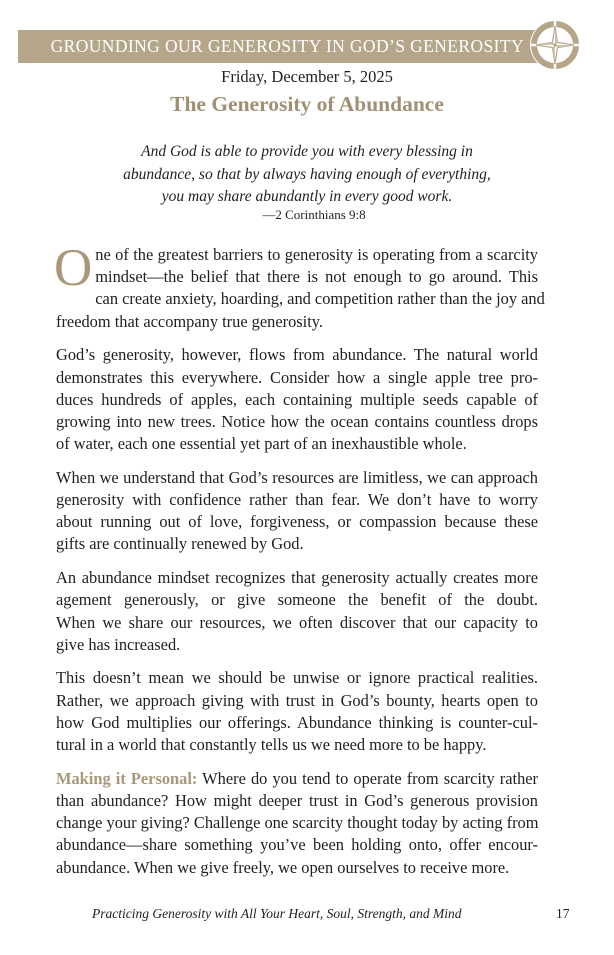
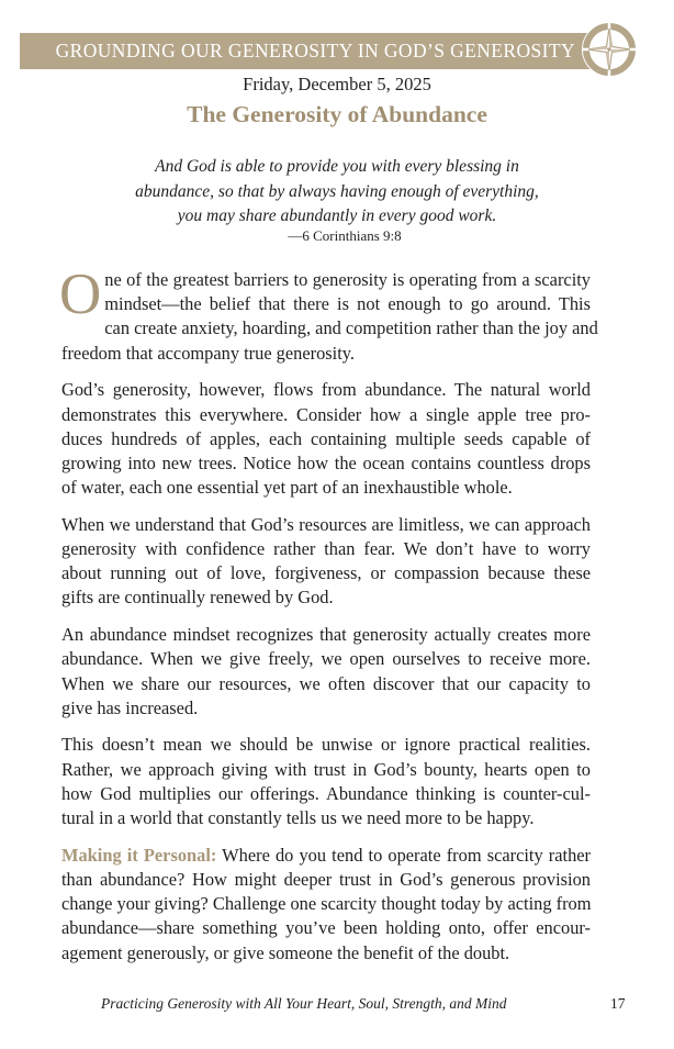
  GROUNDING OUR GENEROSITY IN GOD’S GENEROSITY
  Friday, December 5, 2025
  The Generosity of Abundance
  And God is able to provide you with every blessing in
  abundance, so that by always having enough of everything,
  you may share abundantly in every good work.
- —2 Corinthians 9:8
+ —6 Corinthians 9:8
  O
  ne of the greatest barriers to generosity is operating from a scarcity
  mindset—the belief that there is not enough to go around. This
  can create anxiety, hoarding, and competition rather than the joy and
  freedom that accompany true generosity.
  God’s generosity, however, flows from abundance. The natural world
  demonstrates this everywhere. Consider how a single apple tree pro-
  duces hundreds of apples, each containing multiple seeds capable of
  growing into new trees. Notice how the ocean contains countless drops
  of water, each one essential yet part of an inexhaustible whole.
  When we understand that God’s resources are limitless, we can approach
  generosity with confidence rather than fear. We don’t have to worry
  about running out of love, forgiveness, or compassion because these
  gifts are continually renewed by God.
  An abundance mindset recognizes that generosity actually creates more
- agement generously, or give someone the benefit of the doubt.
+ abundance. When we give freely, we open ourselves to receive more.
  When we share our resources, we often discover that our capacity to
  give has increased.
  This doesn’t mean we should be unwise or ignore practical realities.
  Rather, we approach giving with trust in God’s bounty, hearts open to
  how God multiplies our offerings. Abundance thinking is counter-cul-
  tural in a world that constantly tells us we need more to be happy.
  Making it Personal: Where do you tend to operate from scarcity rather
  than abundance? How might deeper trust in God’s generous provision
  change your giving? Challenge one scarcity thought today by acting from
  abundance—share something you’ve been holding onto, offer encour-
- abundance. When we give freely, we open ourselves to receive more.
+ agement generously, or give someone the benefit of the doubt.
  Practicing Generosity with All Your Heart, Soul, Strength, and Mind
  17
